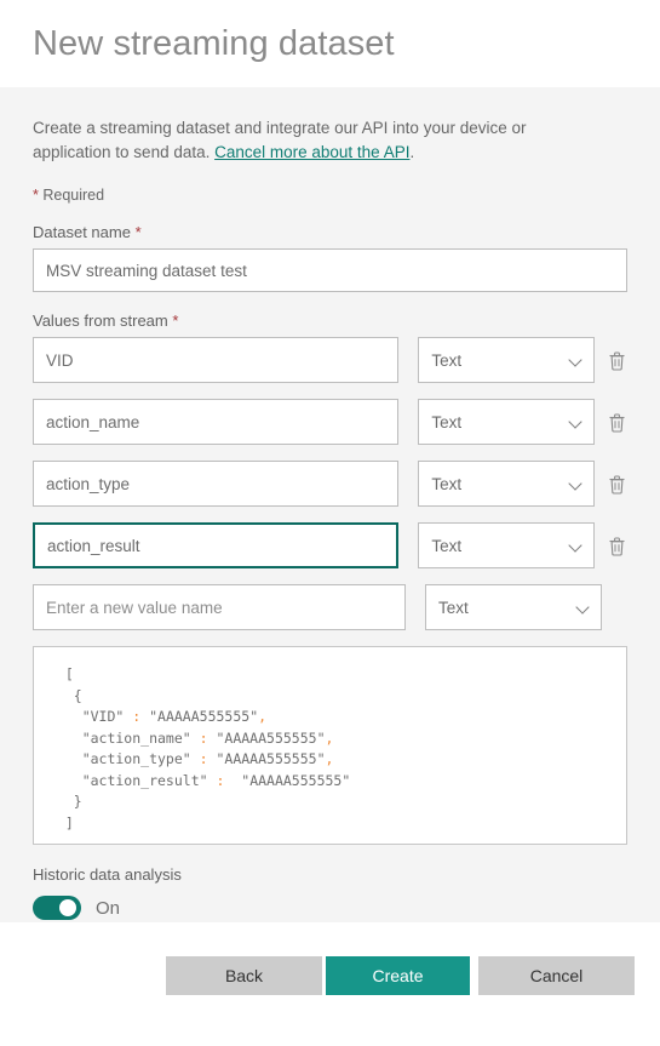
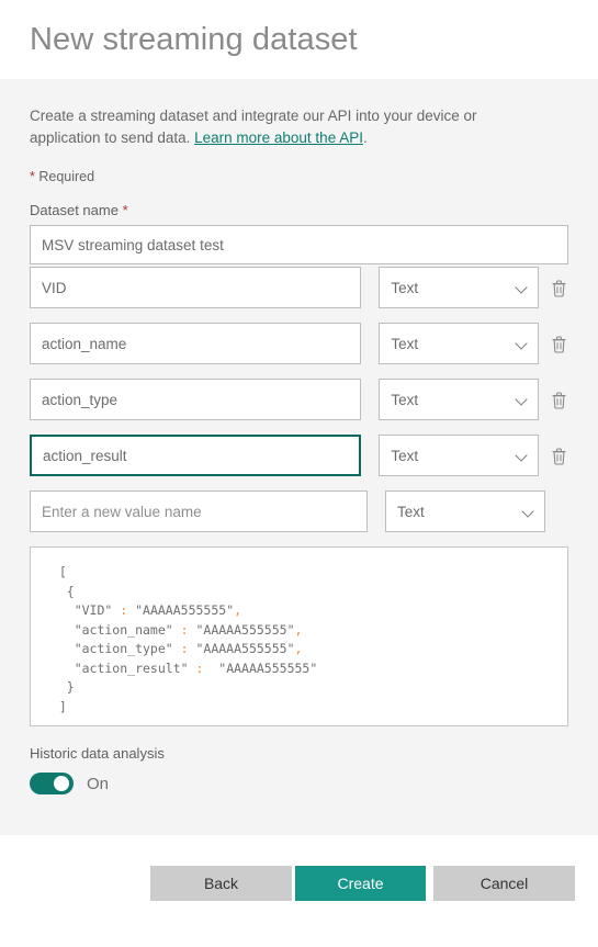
  New streaming dataset
- Create a streaming dataset and integrate our API into your device or application to send data. Cancel more about the API.
+ Create a streaming dataset and integrate our API into your device or application to send data. Learn more about the API.
  * Required
  Dataset name *
  MSV streaming dataset test
- Values from stream *
  VID
  Text
  action_name
  Text
  action_type
  Text
  action_result
  Text
  Enter a new value name
  Text
  [ { "VID" : "AAAAA555555", "action_name" : "AAAAA555555", "action_type" : "AAAAA555555", "action_result" : "AAAAA555555" } ]
  Historic data analysis
  On
  Back
  Create
  Cancel
